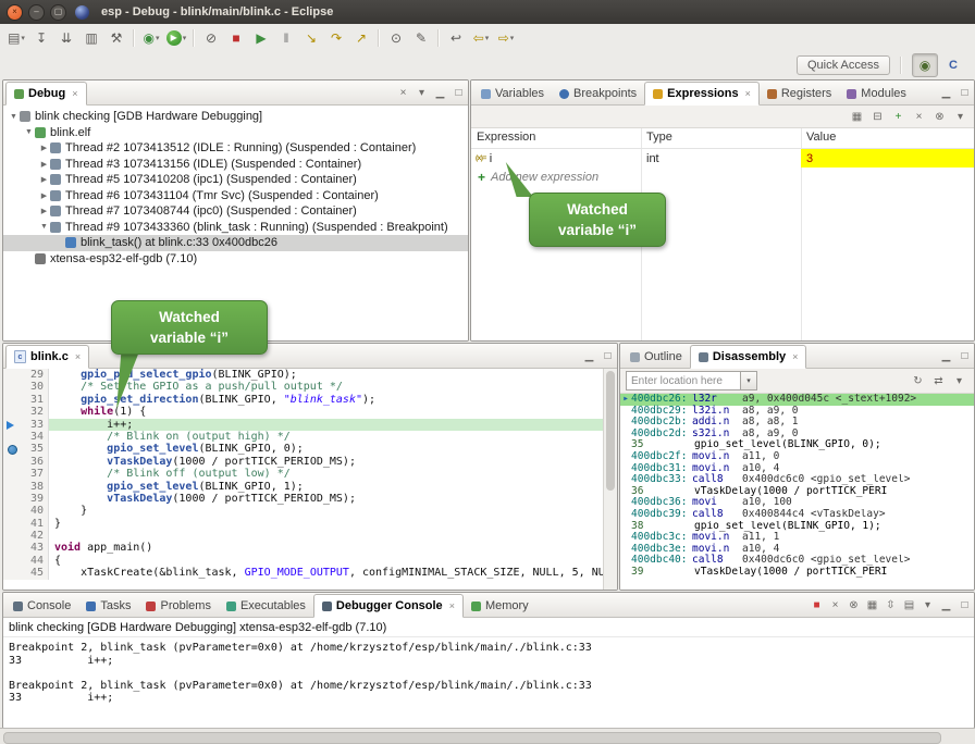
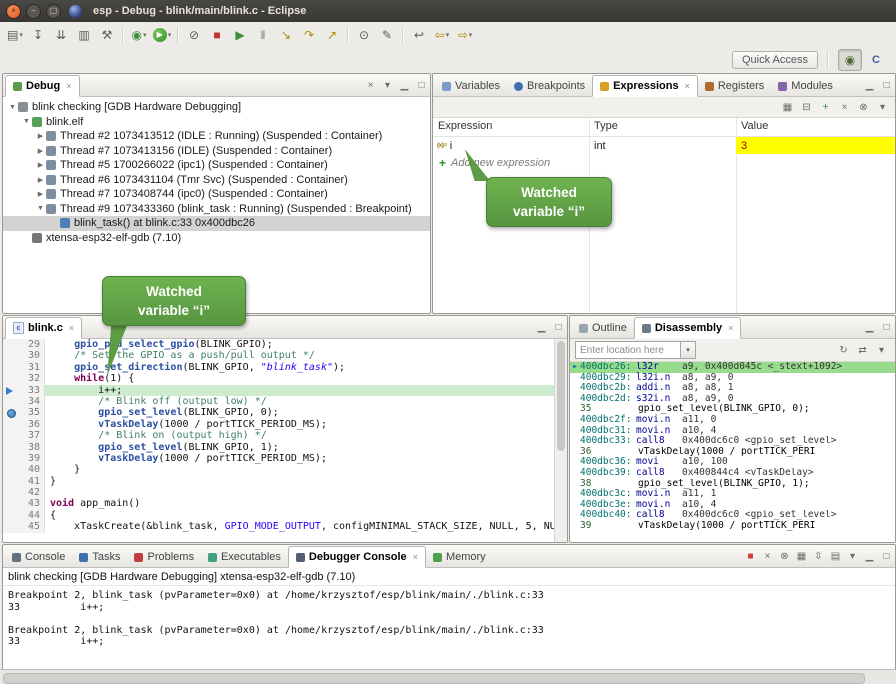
  ×
  –
  ▢
  esp - Debug - blink/main/blink.c - Eclipse
  ▤
  ↧
  ⇊
  ▥
  ⚒
  ◉
  ▶
  ⊘
  ■
  ▶
  ‖
  ↘
  ↷
  ↗
  ⊙
  ✎
  ↩
  ⇦
  ⇨
  Quick Access
  ◉
  C
  Debug
  ×
  ×
  ▾
  ▁
  □
  blink checking [GDB Hardware Debugging]
  blink.elf
  Thread #2 1073413512 (IDLE : Running) (Suspended : Container)
- Thread #3 1073413156 (IDLE) (Suspended : Container)
+ Thread #7 1073413156 (IDLE) (Suspended : Container)
- Thread #5 1073410208 (ipc1) (Suspended : Container)
+ Thread #5 1700266022 (ipc1) (Suspended : Container)
  Thread #6 1073431104 (Tmr Svc) (Suspended : Container)
  Thread #7 1073408744 (ipc0) (Suspended : Container)
  Thread #9 1073433360 (blink_task : Running) (Suspended : Breakpoint)
  blink_task() at blink.c:33 0x400dbc26
  xtensa-esp32-elf-gdb (7.10)
  Variables
  Breakpoints
  Expressions
  ×
  Registers
  Modules
  ▁
  □
  ▦
  ⊟
  +
  ×
  ⊗
  ▾
  Expression
  Type
  Value
  i
  int
  3
  +
  Add new expression
  blink.c
  ×
  ▁
  □
  29
  gpio_p_select_gpio(BLINK_GPIO);
  30
  /* Set the GPIO as a push/pull output */
  31
  gpio_set_direction(BLINK_GPIO, "blink_task");
  32
  while(1) {
  33
  i++;
  34
- /* Blink on (output high) */
+ /* Blink off (output low) */
  35
  gpio_set_level(BLINK_GPIO, 0);
  36
  vTaskDelay(1000 / portTICK_PERIOD_MS);
  37
- /* Blink off (output low) */
+ /* Blink on (output high) */
  38
  gpio_set_level(BLINK_GPIO, 1);
  39
  vTaskDelay(1000 / portTICK_PERIOD_MS);
  40
  }
  41
  }
  42
  43
  void app_main()
  44
  {
  45
  xTaskCreate(&blink_task, GPIO_MODE_OUTPUT, configMINIMAL_STACK_SIZE, NULL, 5, NU
  Outline
  Disassembly
  ×
  ▁
  □
  Enter location here
  ↻
  ⇄
  ▾
  400dbc26:
  l32r
  a9, 0x400d045c <_stext+1092>
  400dbc29:
  l32i.n
  a8, a9, 0
  400dbc2b:
  addi.n
  a8, a8, 1
  400dbc2d:
  s32i.n
  a8, a9, 0
  35
  gpio_set_level(BLINK_GPIO, 0);
  400dbc2f:
  movi.n
  a11, 0
  400dbc31:
  movi.n
  a10, 4
  400dbc33:
  call8
  0x400dc6c0 <gpio_set_level>
  36
  vTaskDelay(1000 / portTICK_PERI
  400dbc36:
  movi
  a10, 100
  400dbc39:
  call8
  0x400844c4 <vTaskDelay>
  38
  gpio_set_level(BLINK_GPIO, 1);
  400dbc3c:
  movi.n
  a11, 1
  400dbc3e:
  movi.n
  a10, 4
  400dbc40:
  call8
  0x400dc6c0 <gpio_set_level>
  39
  vTaskDelay(1000 / portTICK_PERI
  Console
  Tasks
  Problems
  Executables
  Debugger Console
  ×
  Memory
  ■
  ×
  ⊗
  ▦
  ⇳
  ▤
  ▾
  ▁
  □
  blink checking [GDB Hardware Debugging] xtensa-esp32-elf-gdb (7.10)
  Breakpoint 2, blink_task (pvParameter=0x0) at /home/krzysztof/esp/blink/main/./blink.c:33
  33 i++;
  Breakpoint 2, blink_task (pvParameter=0x0) at /home/krzysztof/esp/blink/main/./blink.c:33
  33 i++;
  Watched
  variable “i”
  Watched
  variable “i”
